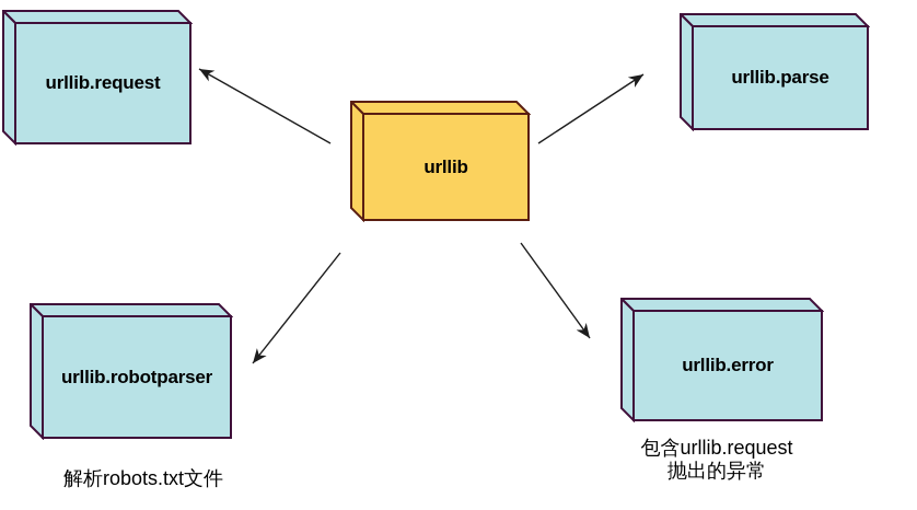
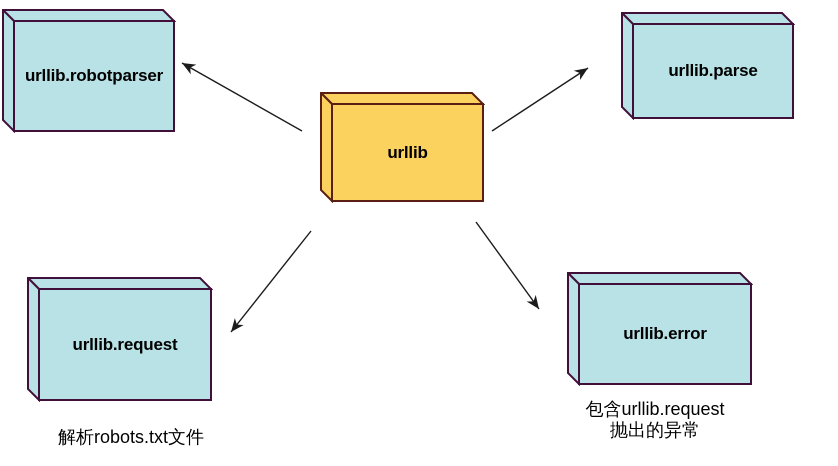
- urllib.request
+ urllib.robotparser
  urllib.parse
  urllib
- urllib.robotparser
+ urllib.request
  urllib.error
  解析robots.txt文件
  包含urllib.request
  抛出的异常
